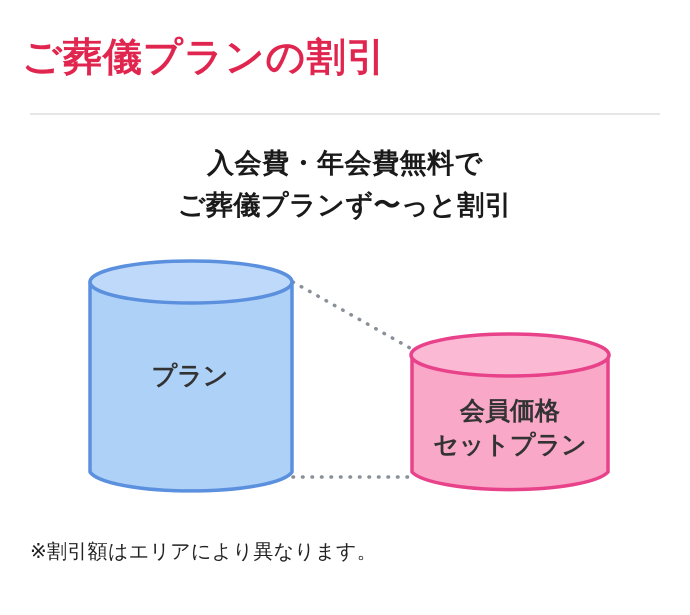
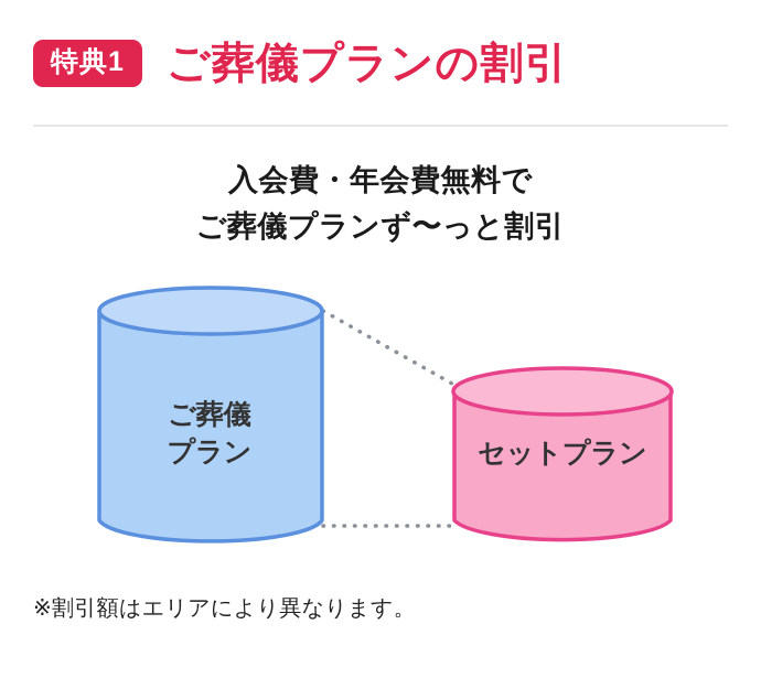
+ 特典1
  ご葬儀プランの割引
  入会費・年会費無料で
  ご葬儀プランず〜っと割引
+ ご葬儀
  プラン
- 会員価格
  セットプラン
  ※割引額はエリアにより異なります。
